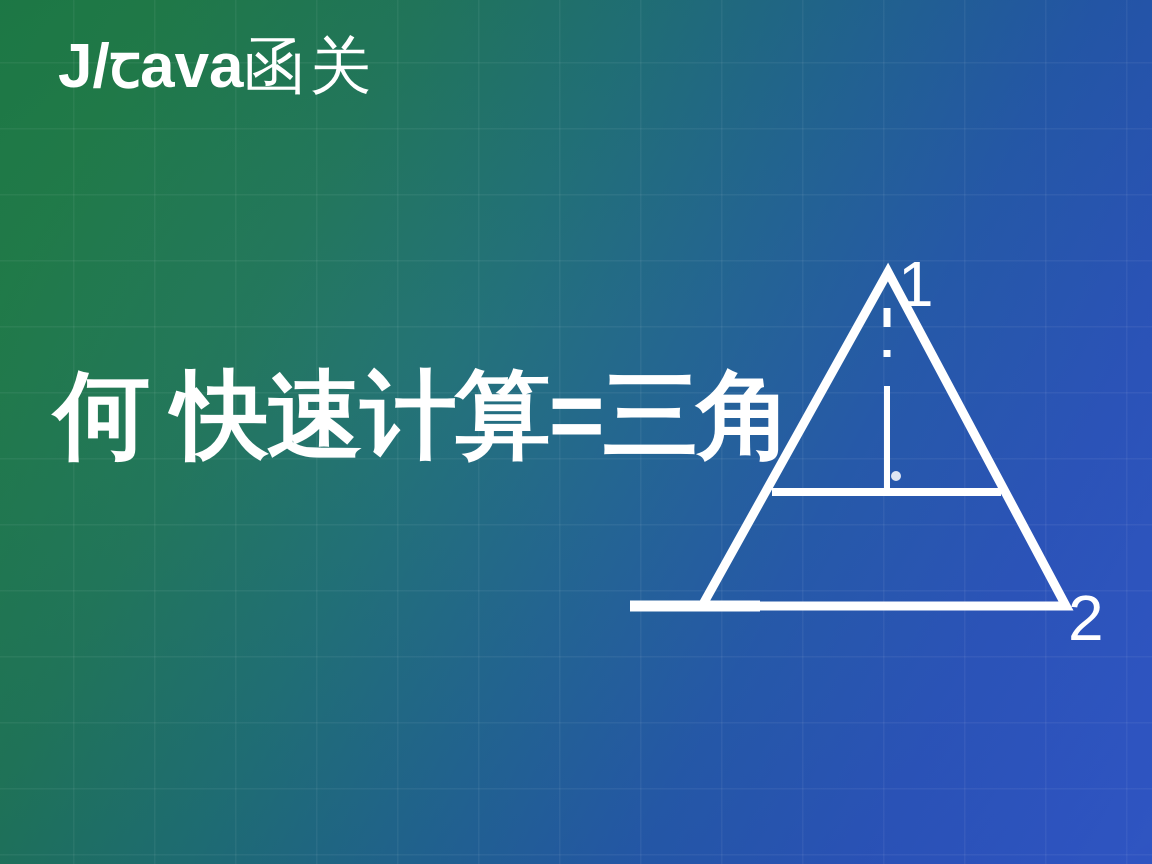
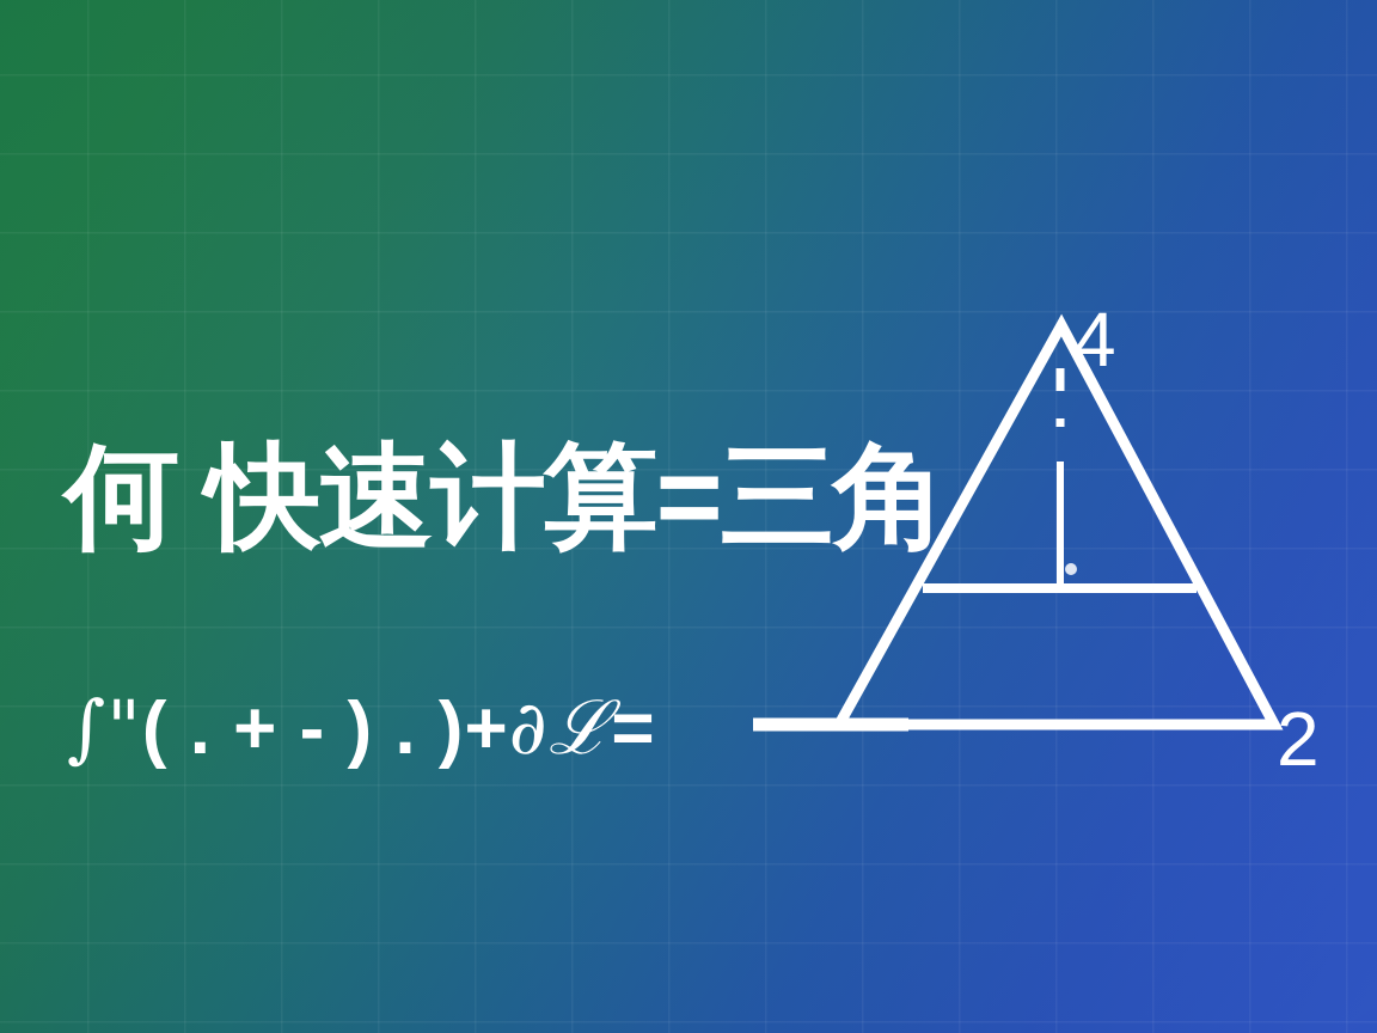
- J/ꞇava函关
  何 快速计算=三角
+ ∫"( . + - ) . )+∂ℒ=
- 1
+ 4
  2
